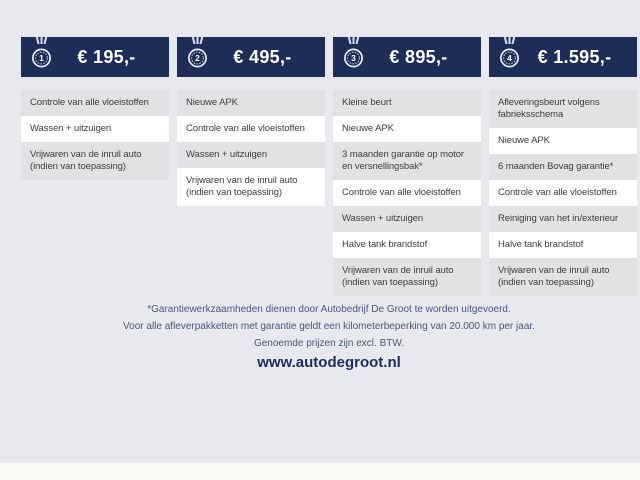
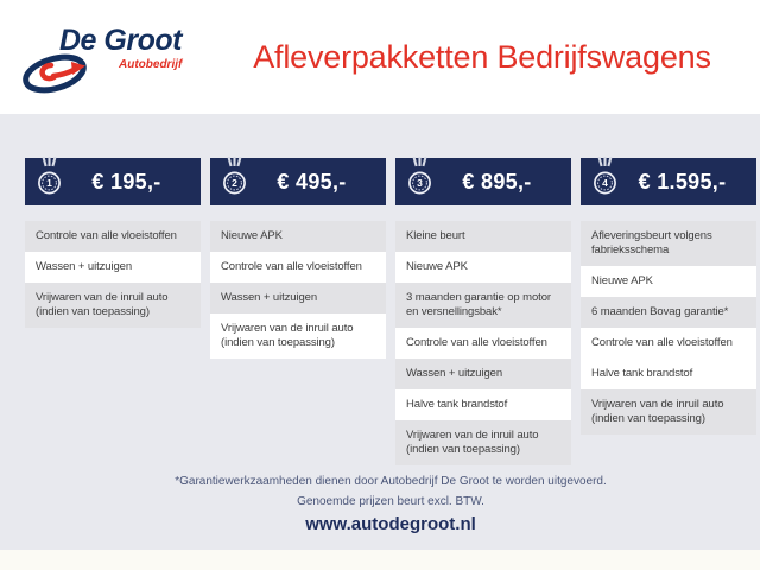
+ De Groot
+ Autobedrijf
+ Afleverpakketten Bedrijfswagens
  1
  € 195,-
  Controle van alle vloeistoffen
  Wassen + uitzuigen
  Vrijwaren van de inruil auto (indien van toepassing)
  2
  € 495,-
  Nieuwe APK
  Controle van alle vloeistoffen
  Wassen + uitzuigen
  Vrijwaren van de inruil auto (indien van toepassing)
  3
  € 895,-
  Kleine beurt
  Nieuwe APK
  3 maanden garantie op motor en versnellingsbak*
  Controle van alle vloeistoffen
  Wassen + uitzuigen
  Halve tank brandstof
  Vrijwaren van de inruil auto (indien van toepassing)
  4
  € 1.595,-
  Afleveringsbeurt volgens fabrieksschema
  Nieuwe APK
  6 maanden Bovag garantie*
  Controle van alle vloeistoffen
- Reiniging van het in/exterieur
  Halve tank brandstof
  Vrijwaren van de inruil auto (indien van toepassing)
  *Garantiewerkzaamheden dienen door Autobedrijf De Groot te worden uitgevoerd.
- Voor alle afleverpakketten met garantie geldt een kilometerbeperking van 20.000 km per jaar.
- Genoemde prijzen zijn excl. BTW.
+ Genoemde prijzen beurt excl. BTW.
  www.autodegroot.nl
